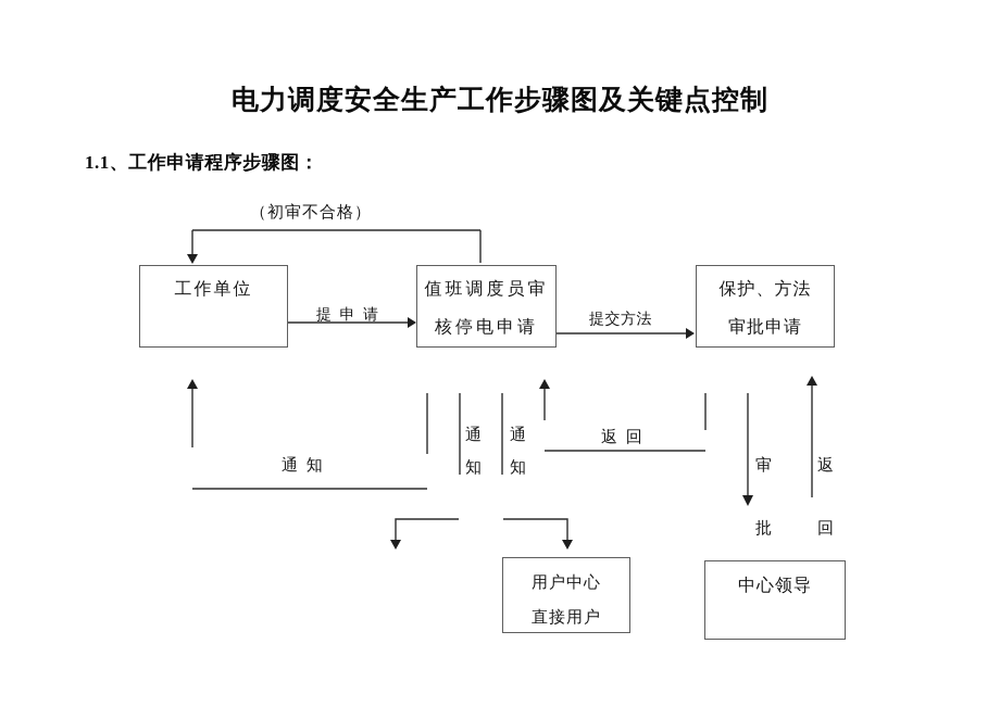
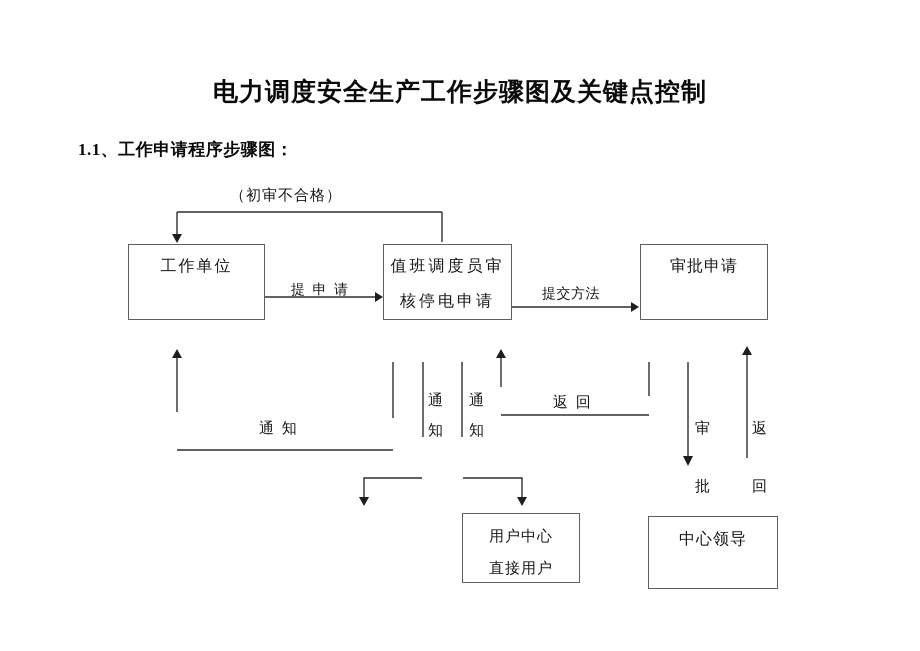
  电力调度安全生产工作步骤图及关键点控制
  1.1、工作申请程序步骤图：
  工作单位
  值班调度员审
  核停电申请
- 保护、方法
  审批申请
  用户中心
  直接用户
  中心领导
  （初审不合格）
  提 申 请
  提交方法
  通 知
  通
  知
  通
  知
  返 回
  审
  批
  返
  回
